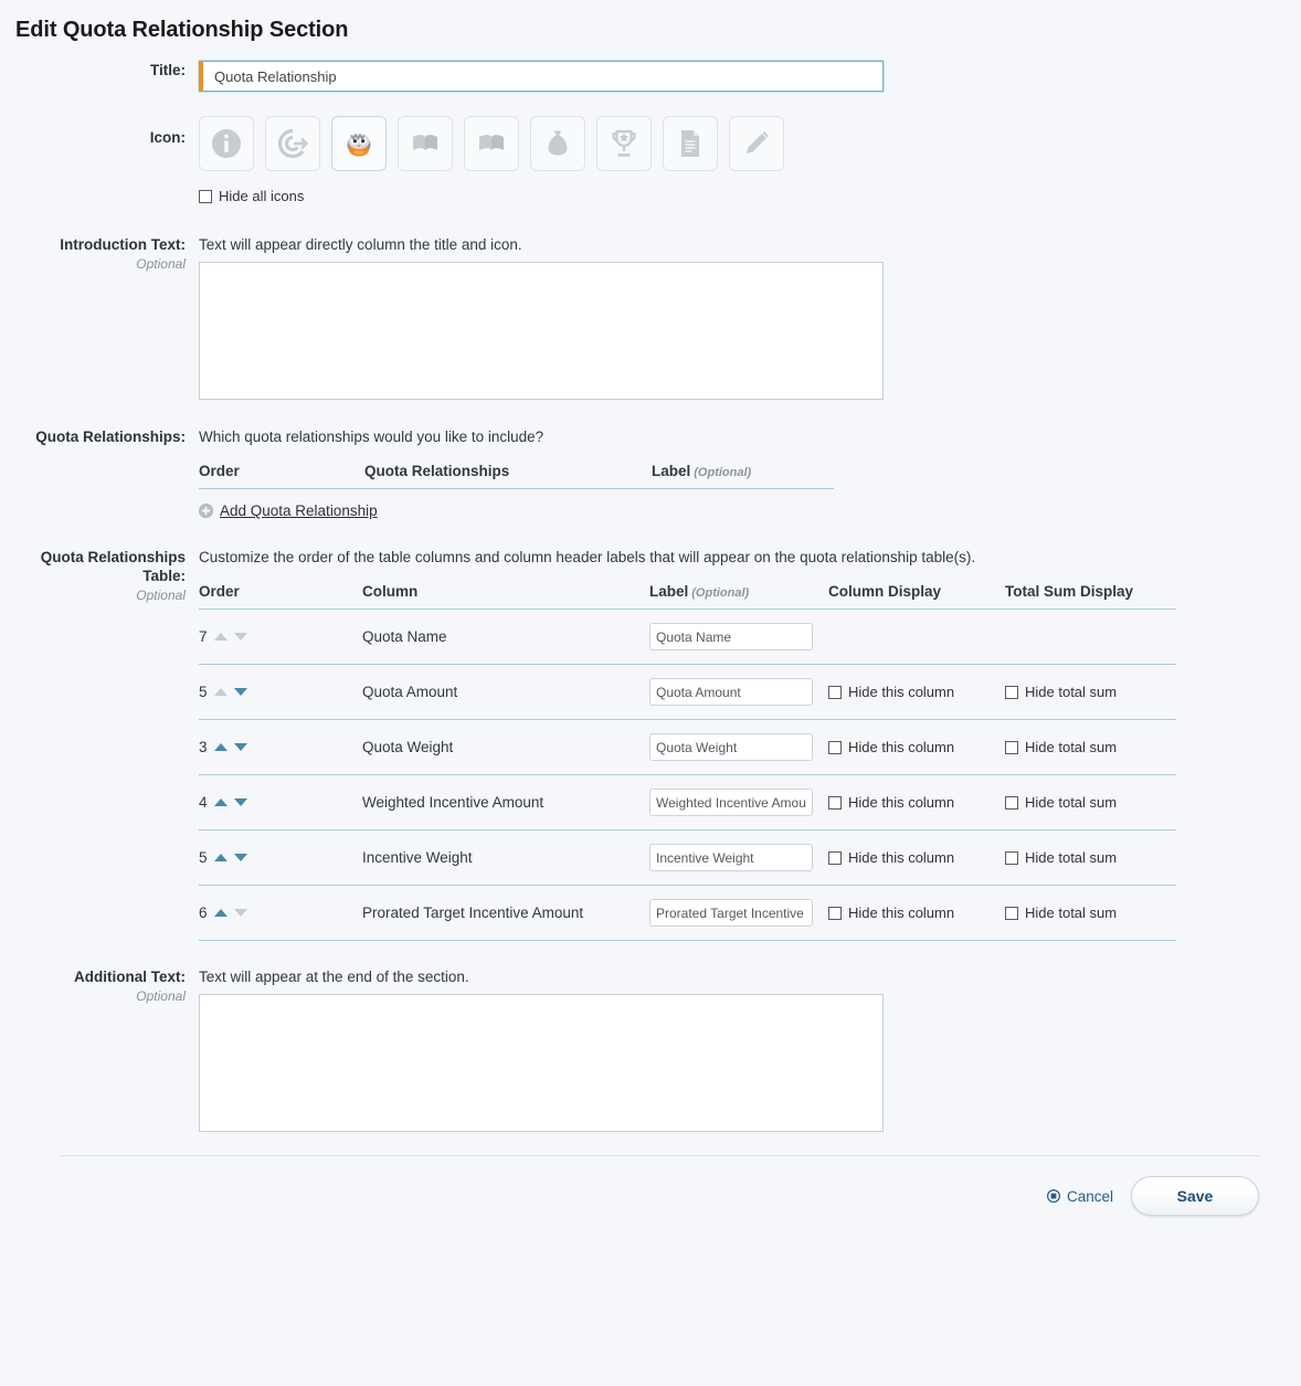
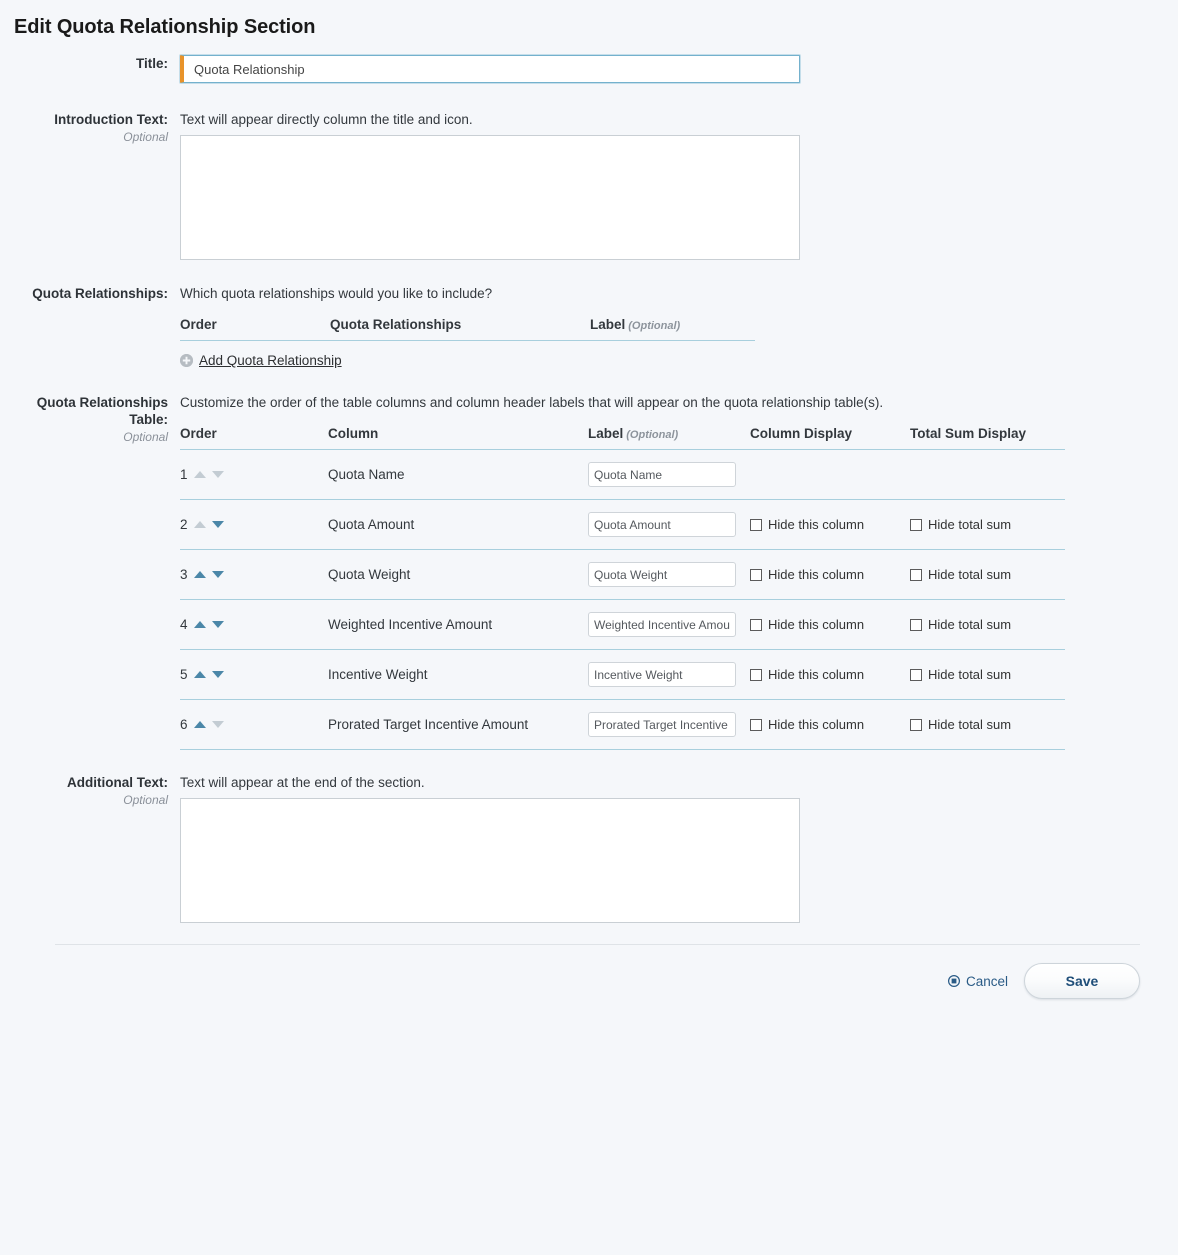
  Edit Quota Relationship Section
  Title:
  Quota Relationship
- Icon:
- Hide all icons
  Introduction Text:
  Optional
  Text will appear directly column the title and icon.
  Quota Relationships:
  Which quota relationships would you like to include?
  Order	Quota Relationships	Label (Optional)
  Add Quota Relationship
  Quota Relationships Table:
  Optional
  Customize the order of the table columns and column header labels that will appear on the quota relationship table(s).
  Order	Column	Label (Optional)	Column Display	Total Sum Display
- 7	Quota Name	Quota Name
+ 1	Quota Name	Quota Name
- 5	Quota Amount	Quota Amount	Hide this column	Hide total sum
+ 2	Quota Amount	Quota Amount	Hide this column	Hide total sum
  3	Quota Weight	Quota Weight	Hide this column	Hide total sum
  4	Weighted Incentive Amount	Weighted Incentive Amou	Hide this column	Hide total sum
  5	Incentive Weight	Incentive Weight	Hide this column	Hide total sum
  6	Prorated Target Incentive Amount	Prorated Target Incentive	Hide this column	Hide total sum
  Additional Text:
  Optional
  Text will appear at the end of the section.
  Cancel
  Save
